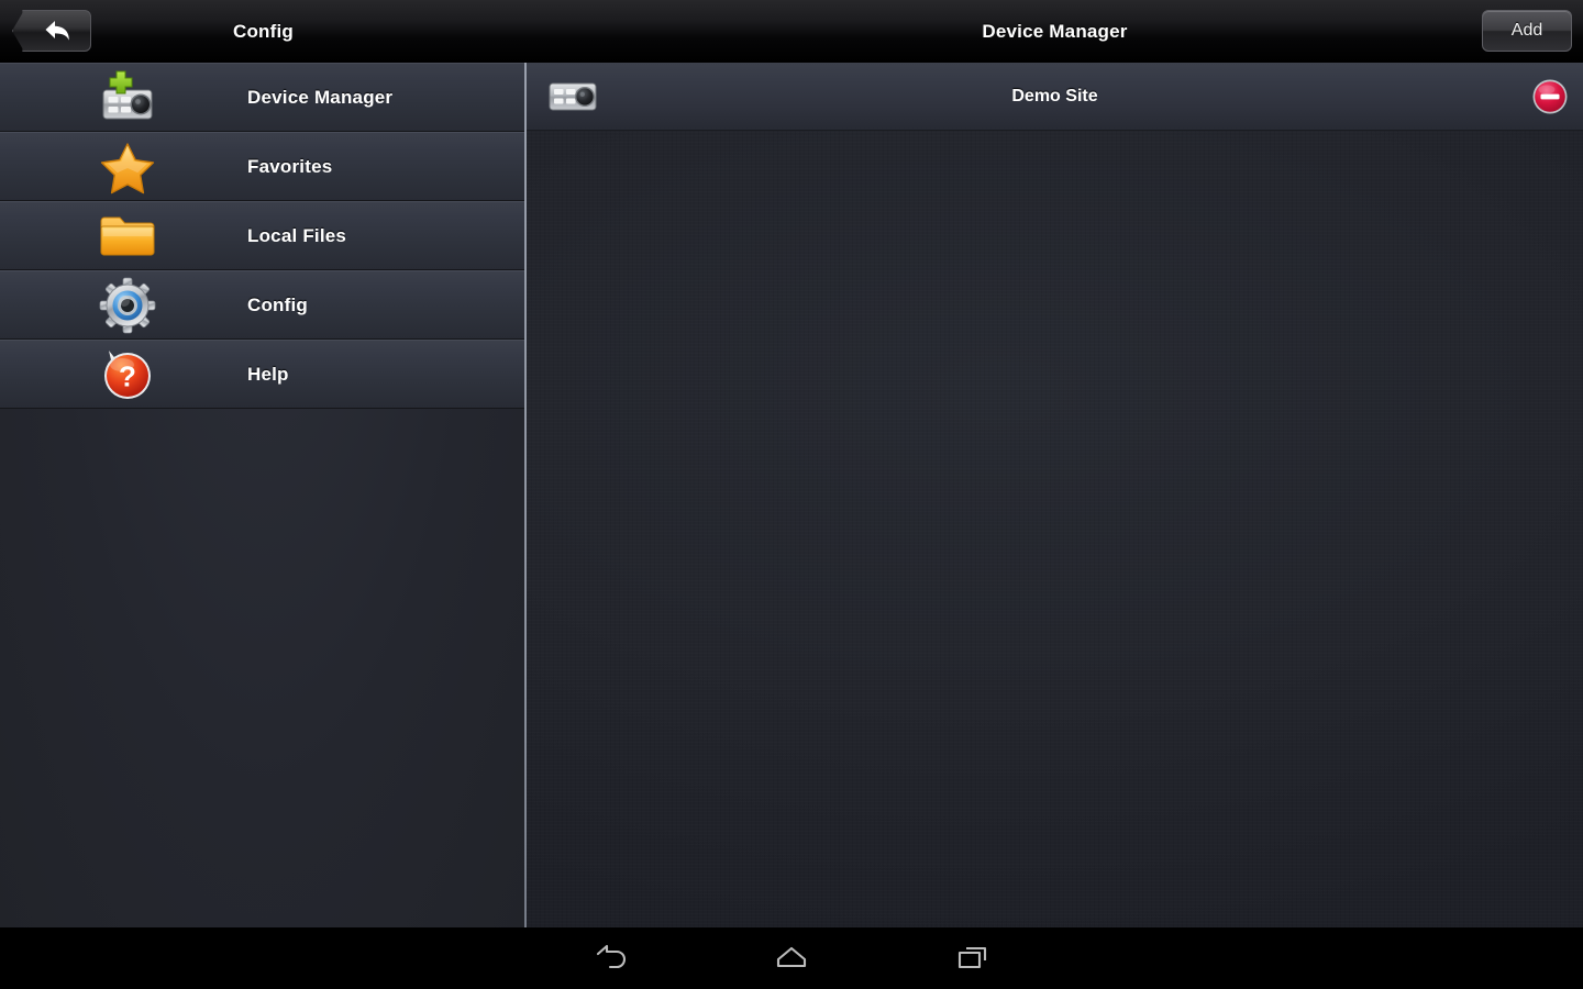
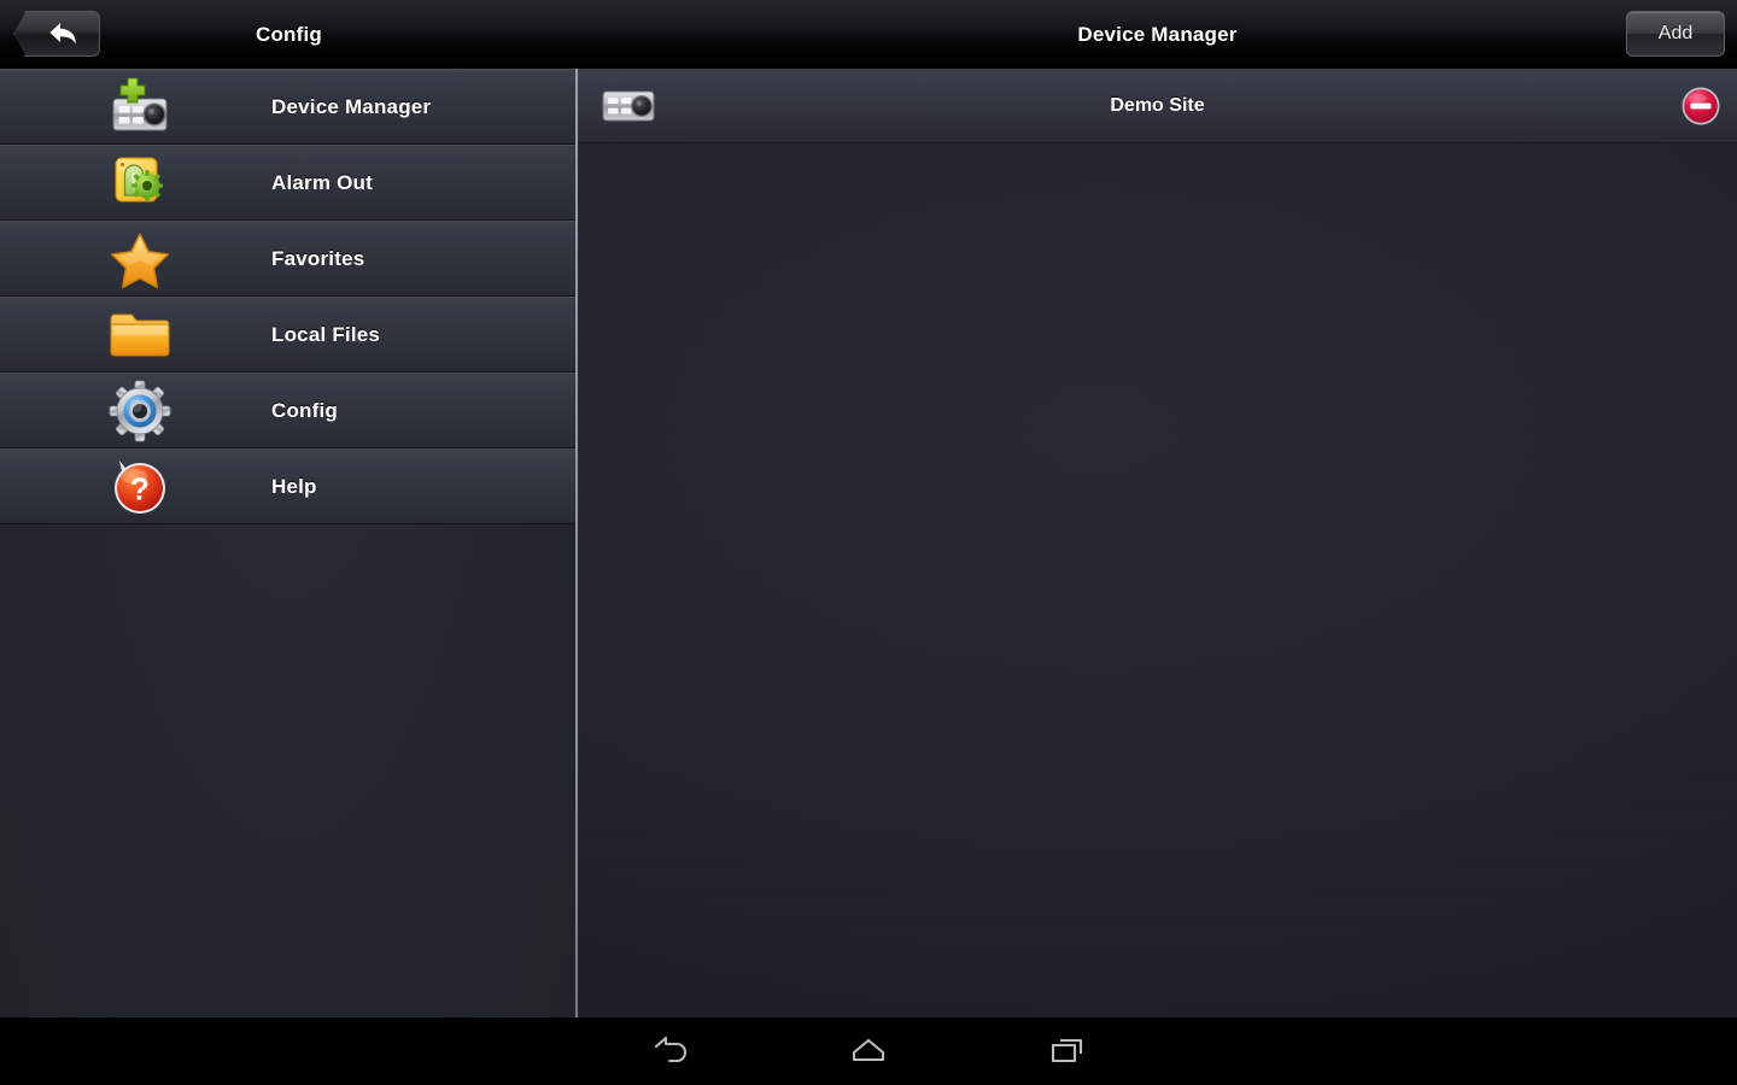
  Config
  Device Manager
  Add
  Device Manager
+ Alarm Out
  Favorites
  Local Files
  Config
  ?
  Help
  Demo Site
